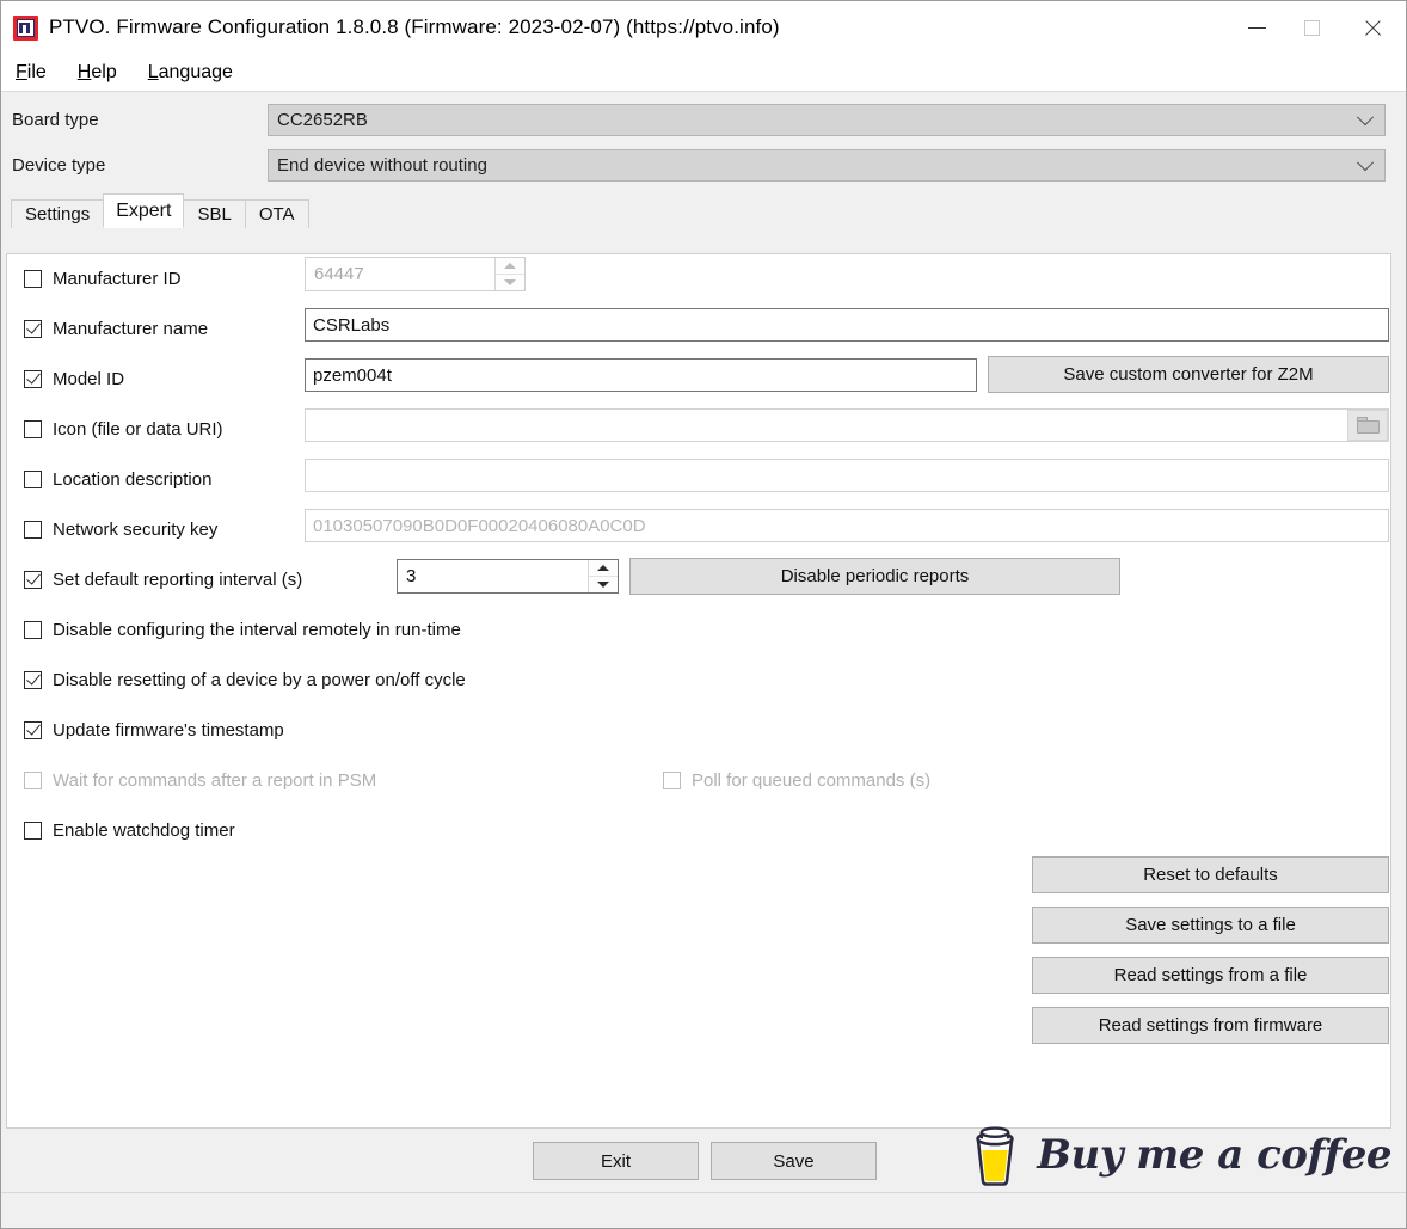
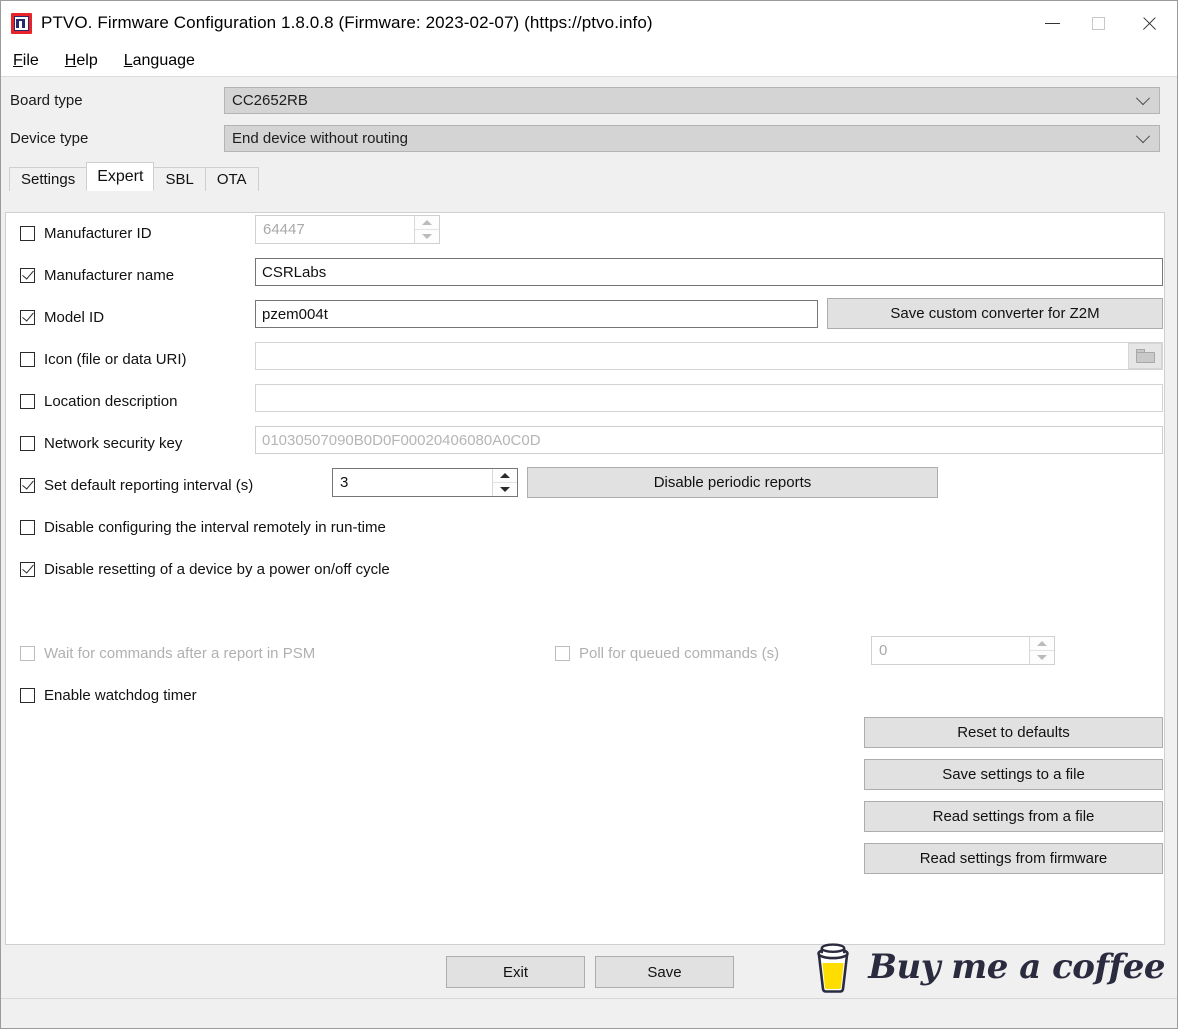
  PTVO. Firmware Configuration 1.8.0.8 (Firmware: 2023-02-07) (https://ptvo.info)
  File
  Help
  Language
  Board type
  CC2652RB
  Device type
  End device without routing
  Settings
  Expert
  SBL
  OTA
  Manufacturer ID
  64447
  Manufacturer name
  CSRLabs
  Model ID
  pzem004t
  Save custom converter for Z2M
  Icon (file or data URI)
  Location description
  Network security key
  01030507090B0D0F00020406080A0C0D
  Set default reporting interval (s)
  3
  Disable periodic reports
  Disable configuring the interval remotely in run-time
  Disable resetting of a device by a power on/off cycle
- Update firmware's timestamp
  Wait for commands after a report in PSM
  Poll for queued commands (s)
+ 0
  Enable watchdog timer
  Reset to defaults
  Save settings to a file
  Read settings from a file
  Read settings from firmware
  Exit
  Save
  Buy me a coffee
